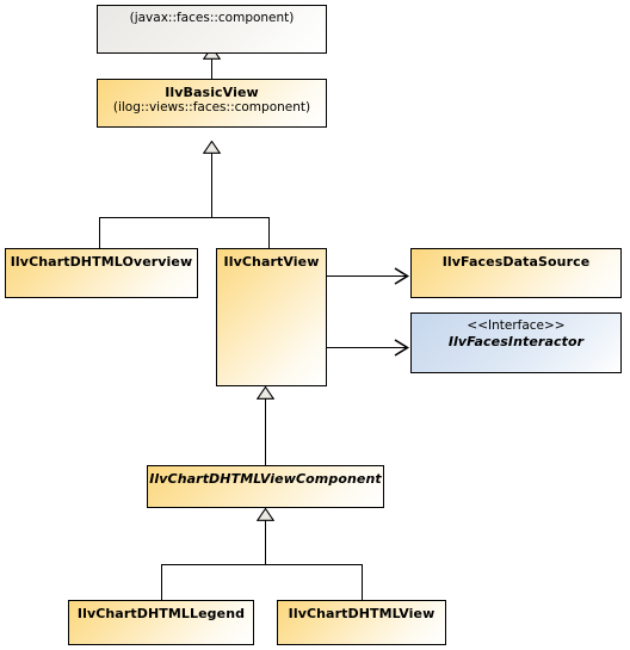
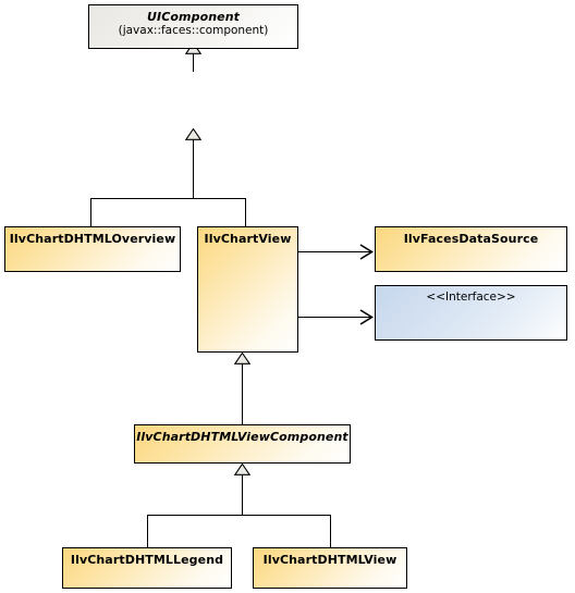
+ UIComponent
  (javax::faces::component)
- IlvBasicView
- (ilog::views::faces::component)
  IlvChartDHTMLOverview
  IlvChartView
  IlvFacesDataSource
  <<Interface>>
- IlvFacesInteractor
  IlvChartDHTMLViewComponent
  IlvChartDHTMLLegend
  IlvChartDHTMLView
